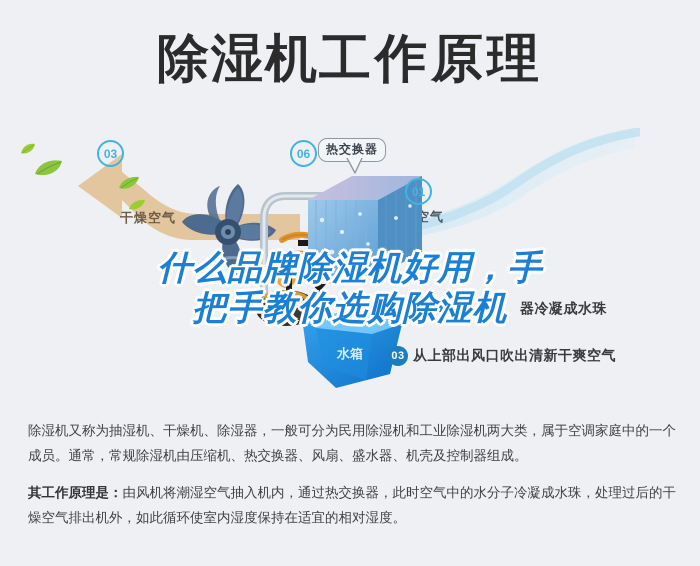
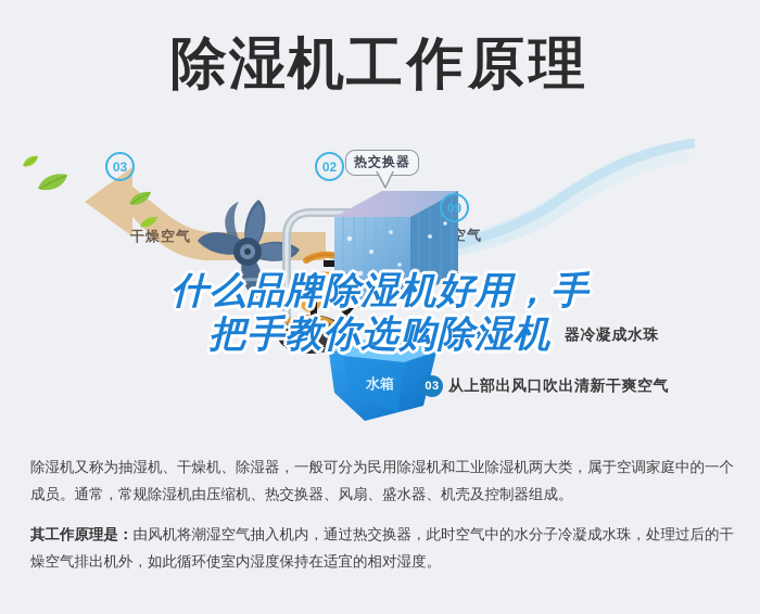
  除湿机工作原理
  干燥空气
  水箱
  03
- 06
+ 02
- 01
+ 09
  热交换器
  器冷凝成水珠
  03
  从上部出风口吹出清新干爽空气
  什么品牌除湿机好用，手
  把手教你选购除湿机
  除湿机又称为抽湿机、干燥机、除湿器，一般可分为民用除湿机和工业除湿机两大类，属于空调家庭中的一个成员。通常，常规除湿机由压缩机、热交换器、风扇、盛水器、机壳及控制器组成。
  其工作原理是：由风机将潮湿空气抽入机内，通过热交换器，此时空气中的水分子冷凝成水珠，处理过后的干燥空气排出机外，如此循环使室内湿度保持在适宜的相对湿度。
